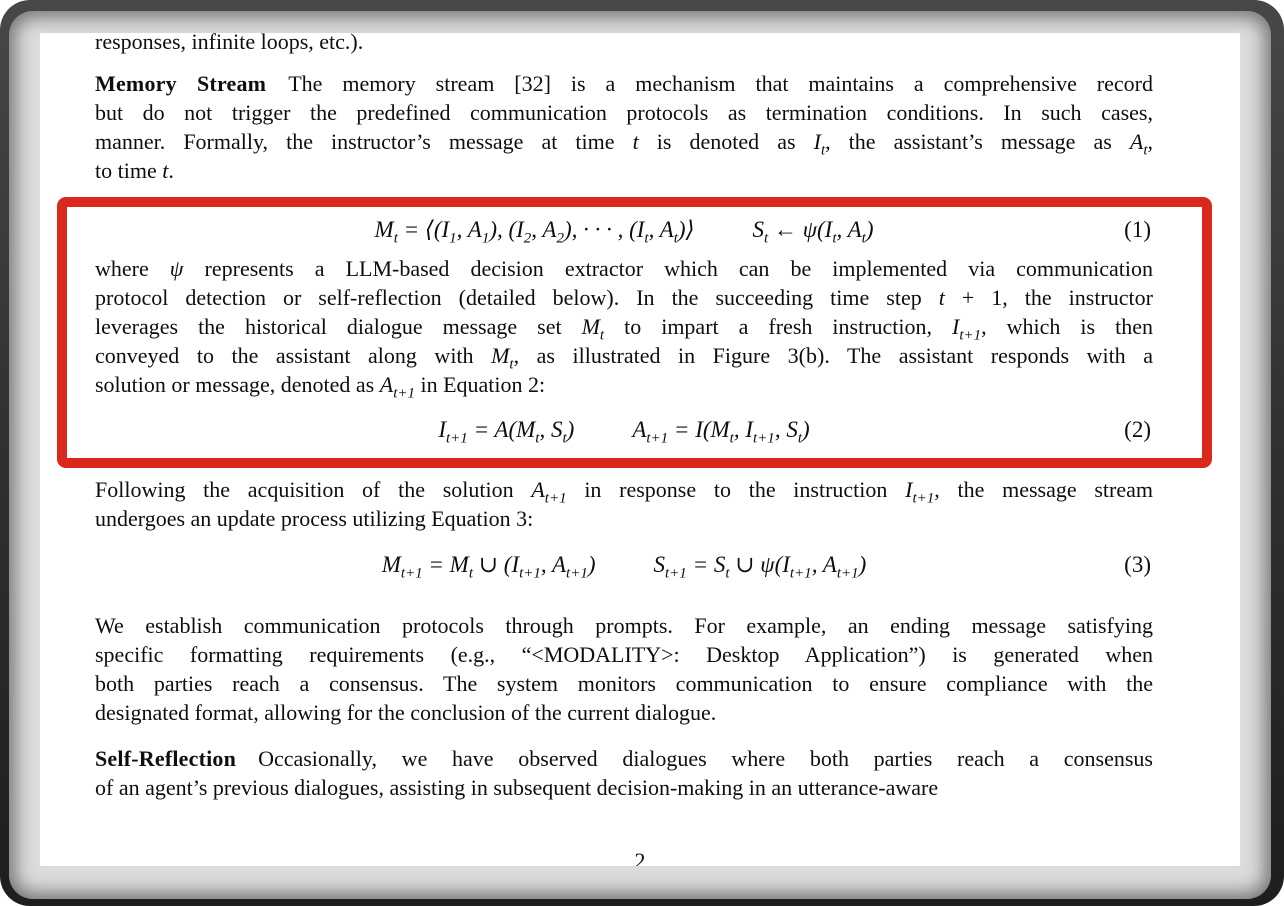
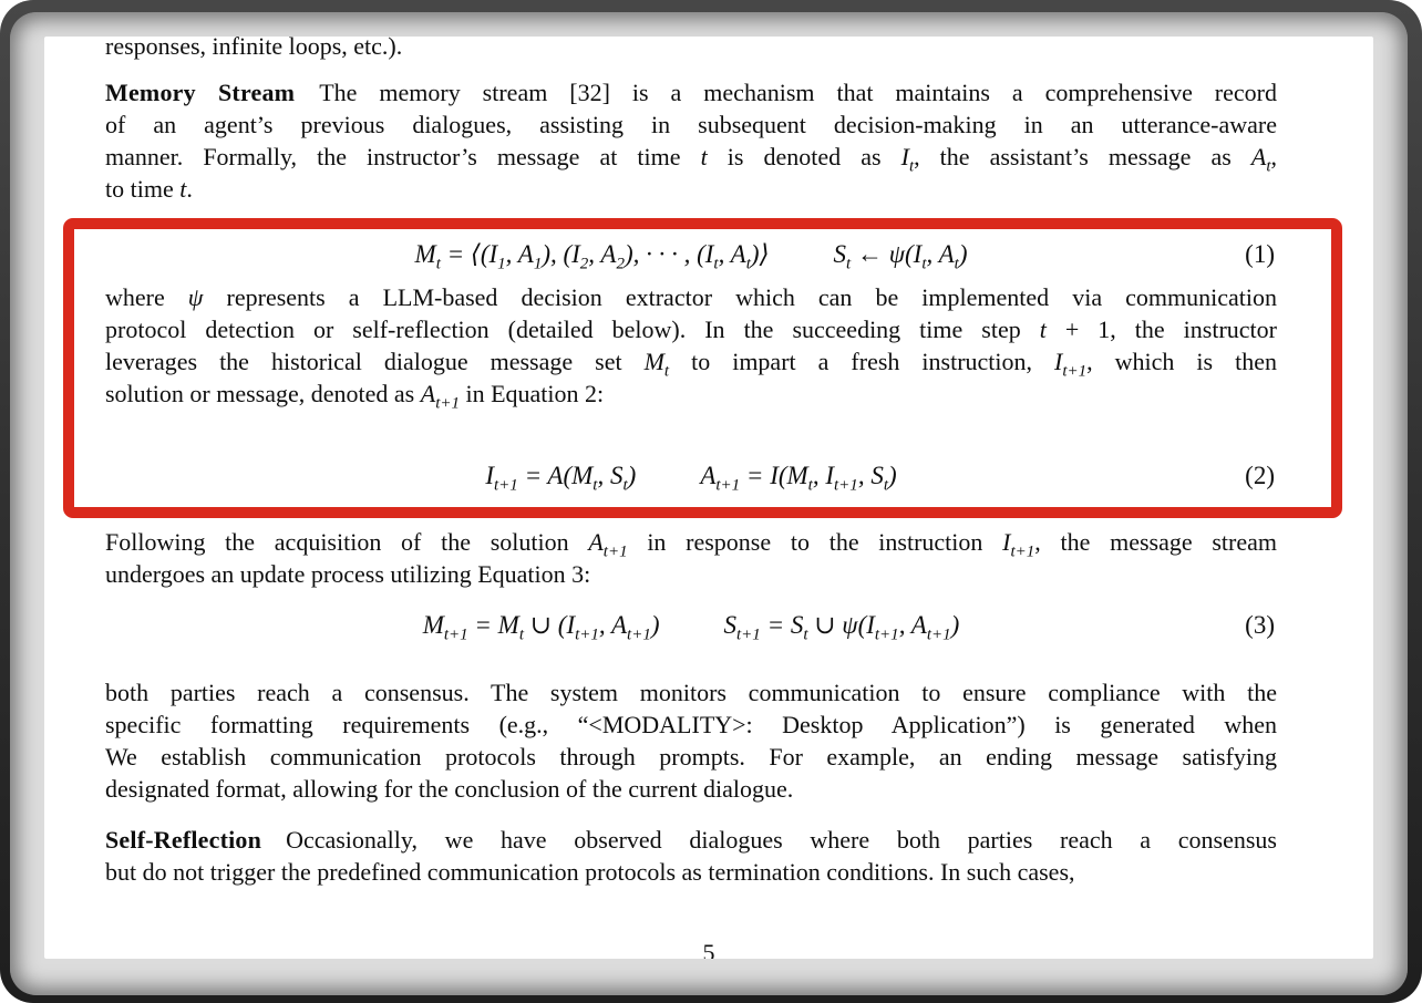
  responses, infinite loops, etc.).
  Memory Stream The memory stream [32] is a mechanism that maintains a comprehensive record
- but do not trigger the predefined communication protocols as termination conditions. In such cases,
+ of an agent’s previous dialogues, assisting in subsequent decision-making in an utterance-aware
  manner. Formally, the instructor’s message at time t is denoted as It, the assistant’s message as At,
  to time t.
  Mt = ⟨(I1, A1), (I2, A2), · · · , (It, At)⟩ St ← ψ(It, At)
  (1)
  where ψ represents a LLM-based decision extractor which can be implemented via communication
  protocol detection or self-reflection (detailed below). In the succeeding time step t + 1, the instructor
  leverages the historical dialogue message set Mt to impart a fresh instruction, It+1, which is then
- conveyed to the assistant along with Mt, as illustrated in Figure 3(b). The assistant responds with a
  solution or message, denoted as At+1 in Equation 2:
  It+1 = A(Mt, St) At+1 = I(Mt, It+1, St)
  (2)
  Following the acquisition of the solution At+1 in response to the instruction It+1, the message stream
  undergoes an update process utilizing Equation 3:
  Mt+1 = Mt ∪ (It+1, At+1) St+1 = St ∪ ψ(It+1, At+1)
  (3)
- We establish communication protocols through prompts. For example, an ending message satisfying
+ both parties reach a consensus. The system monitors communication to ensure compliance with the
  specific formatting requirements (e.g., “<MODALITY>: Desktop Application”) is generated when
- both parties reach a consensus. The system monitors communication to ensure compliance with the
+ We establish communication protocols through prompts. For example, an ending message satisfying
  designated format, allowing for the conclusion of the current dialogue.
  Self-Reflection Occasionally, we have observed dialogues where both parties reach a consensus
- of an agent’s previous dialogues, assisting in subsequent decision-making in an utterance-aware
+ but do not trigger the predefined communication protocols as termination conditions. In such cases,
- 2
+ 5
